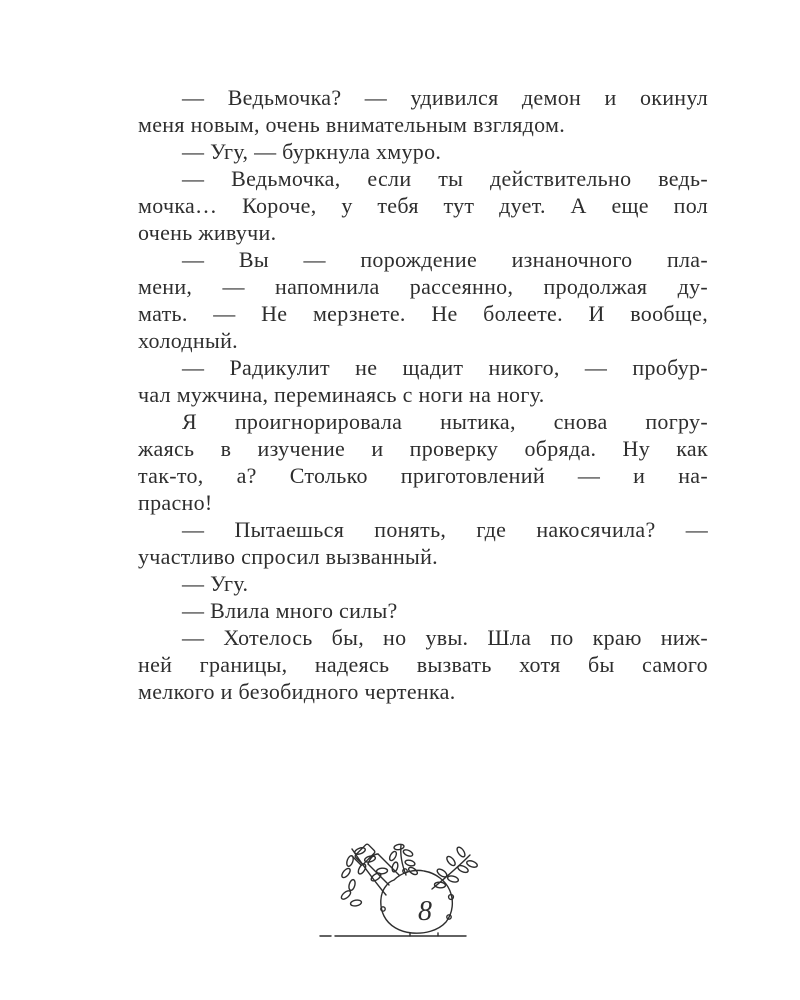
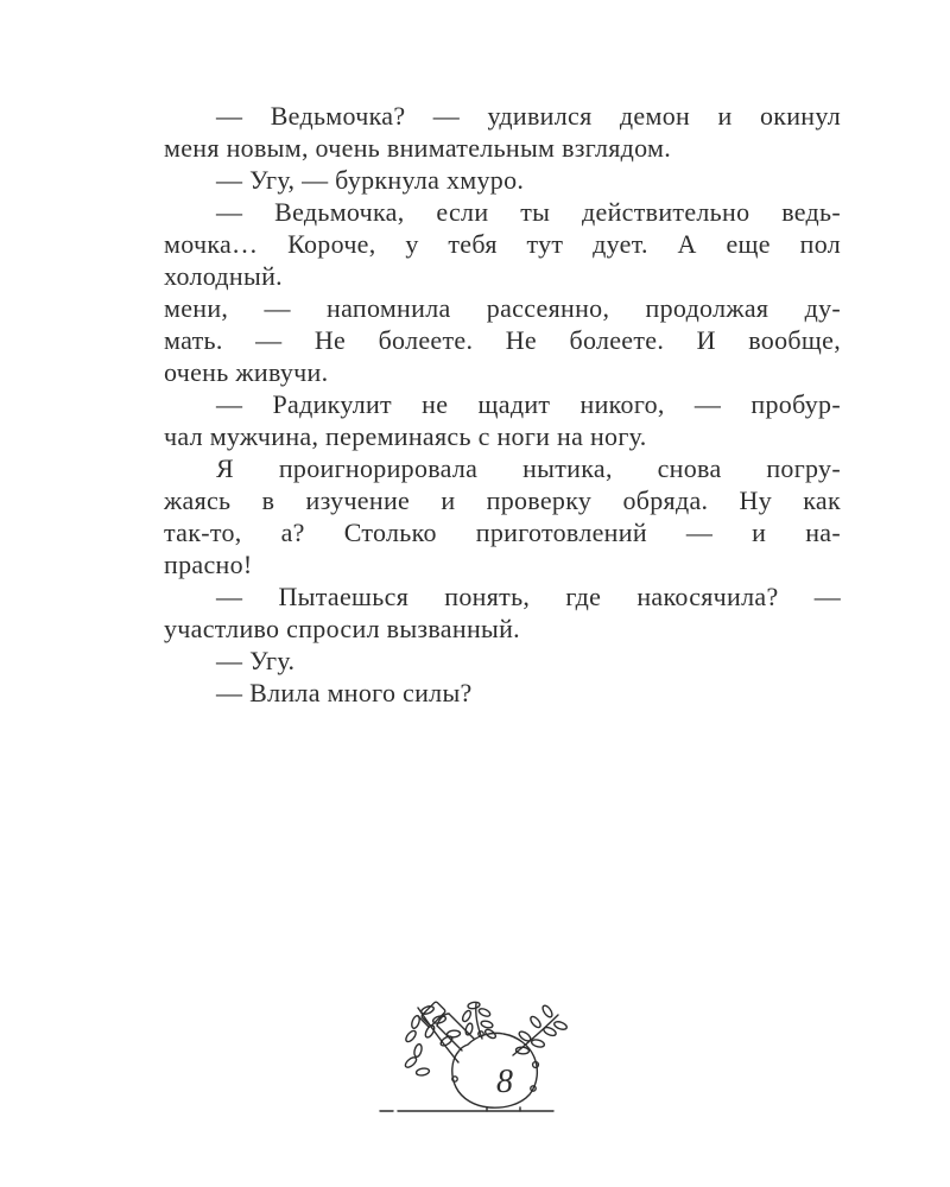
  — Ведьмочка? — удивился демон и окинул
  меня новым, очень внимательным взглядом.
  — Угу, — буркнула хмуро.
  — Ведьмочка, если ты действительно ведь-
  мочка… Короче, у тебя тут дует. А еще пол
- очень живучи.
+ холодный.
- — Вы — порождение изнаночного пла-
  мени, — напомнила рассеянно, продолжая ду-
- мать. — Не мерзнете. Не болеете. И вообще,
+ мать. — Не болеете. Не болеете. И вообще,
- холодный.
+ очень живучи.
  — Радикулит не щадит никого, — пробур-
  чал мужчина, переминаясь с ноги на ногу.
  Я проигнорировала нытика, снова погру-
  жаясь в изучение и проверку обряда. Ну как
  так-то, а? Столько приготовлений — и на-
  прасно!
  — Пытаешься понять, где накосячила? —
  участливо спросил вызванный.
  — Угу.
  — Влила много силы?
- — Хотелось бы, но увы. Шла по краю ниж-
- ней границы, надеясь вызвать хотя бы самого
- мелкого и безобидного чертенка.
  8
